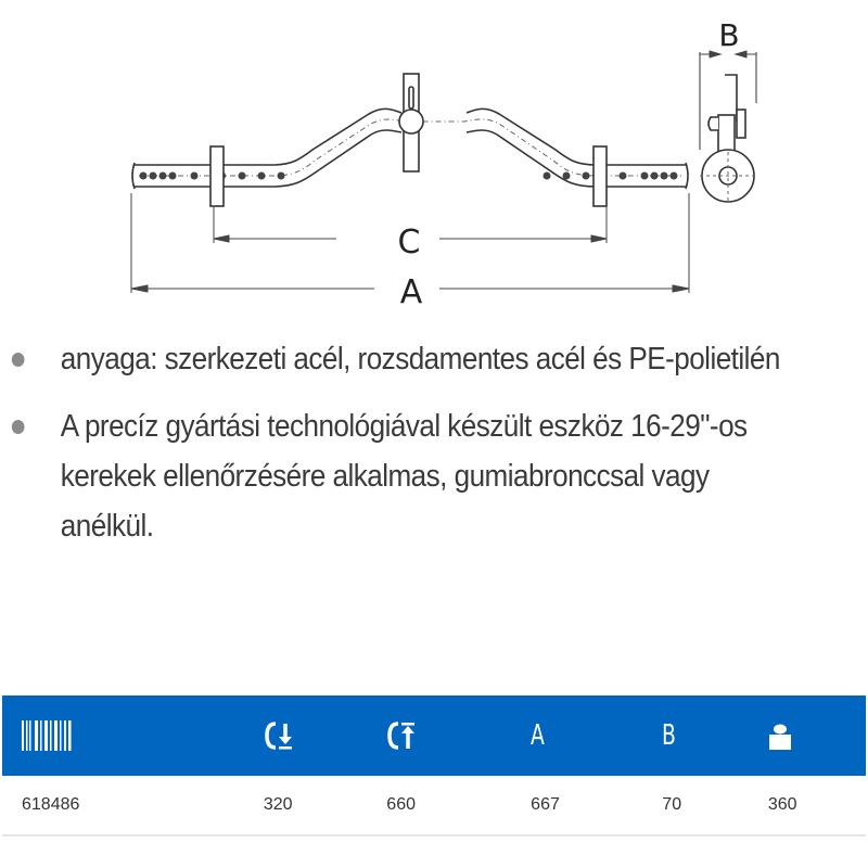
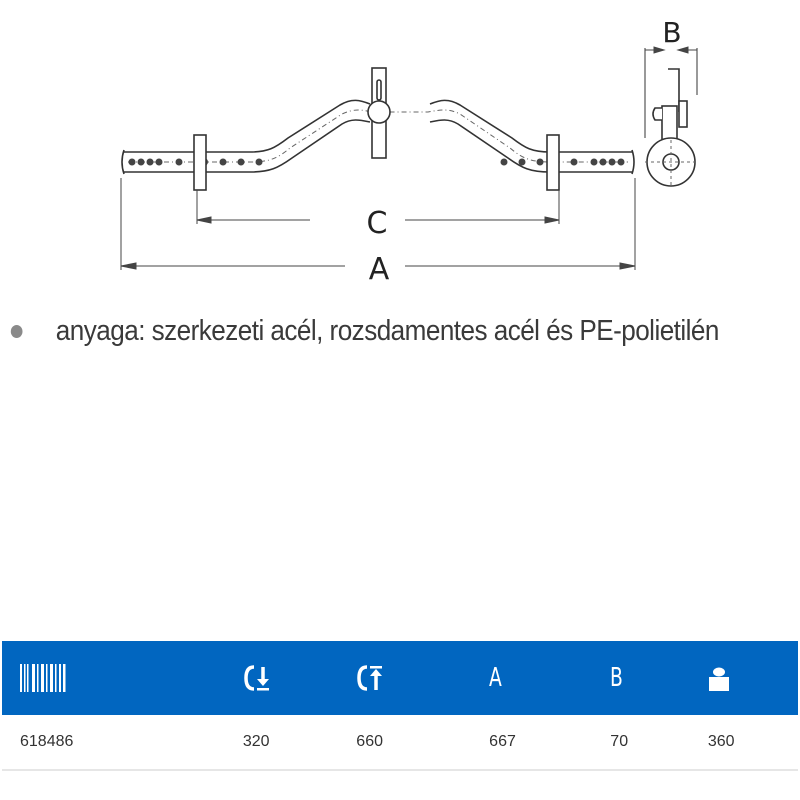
  C
  A
  B
  anyaga: szerkezeti acél, rozsdamentes acél és PE-polietilén
- A precíz gyártási technológiával készült eszköz 16-29"-os kerekek ellenőrzésére alkalmas, gumiabronccsal vagy anélkül.
  			A	B
  618486	320	660	667	70	360
